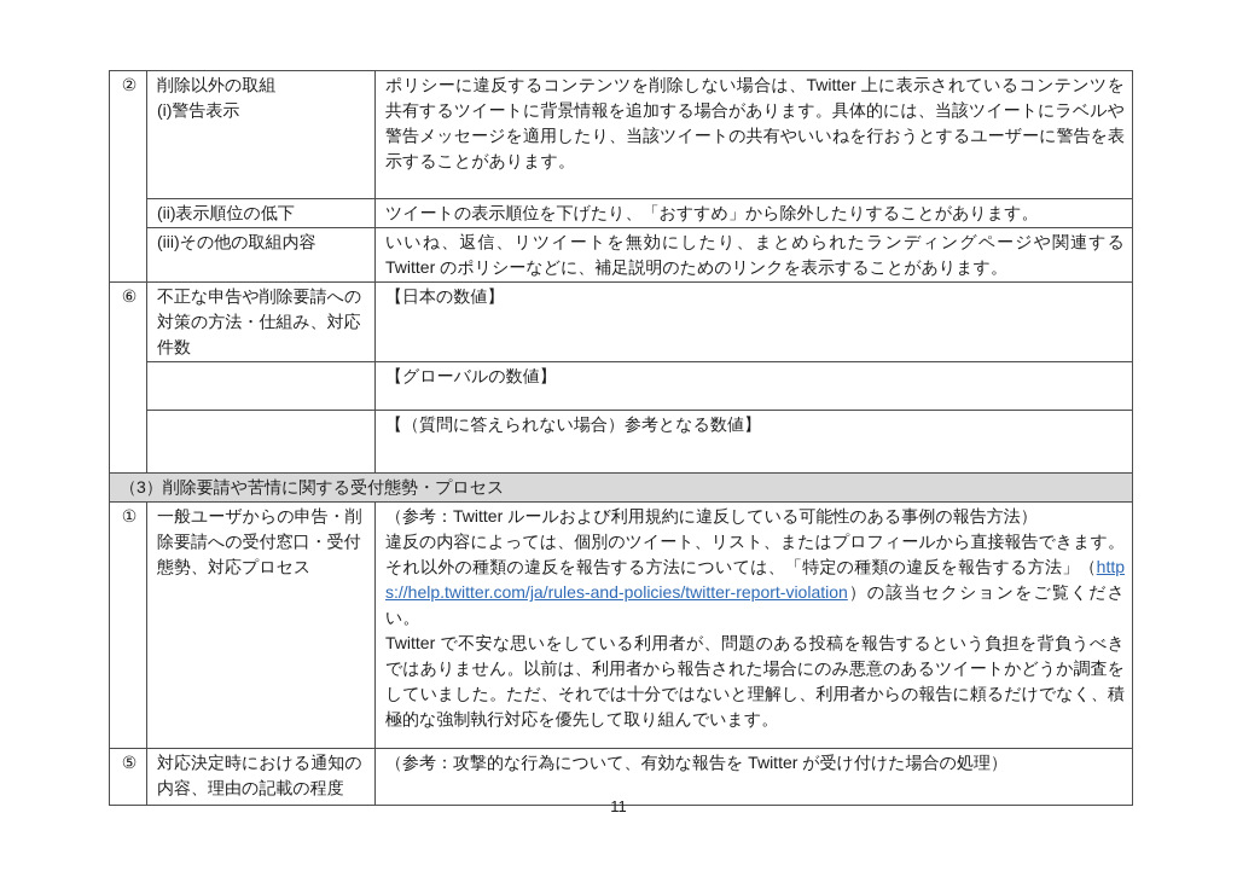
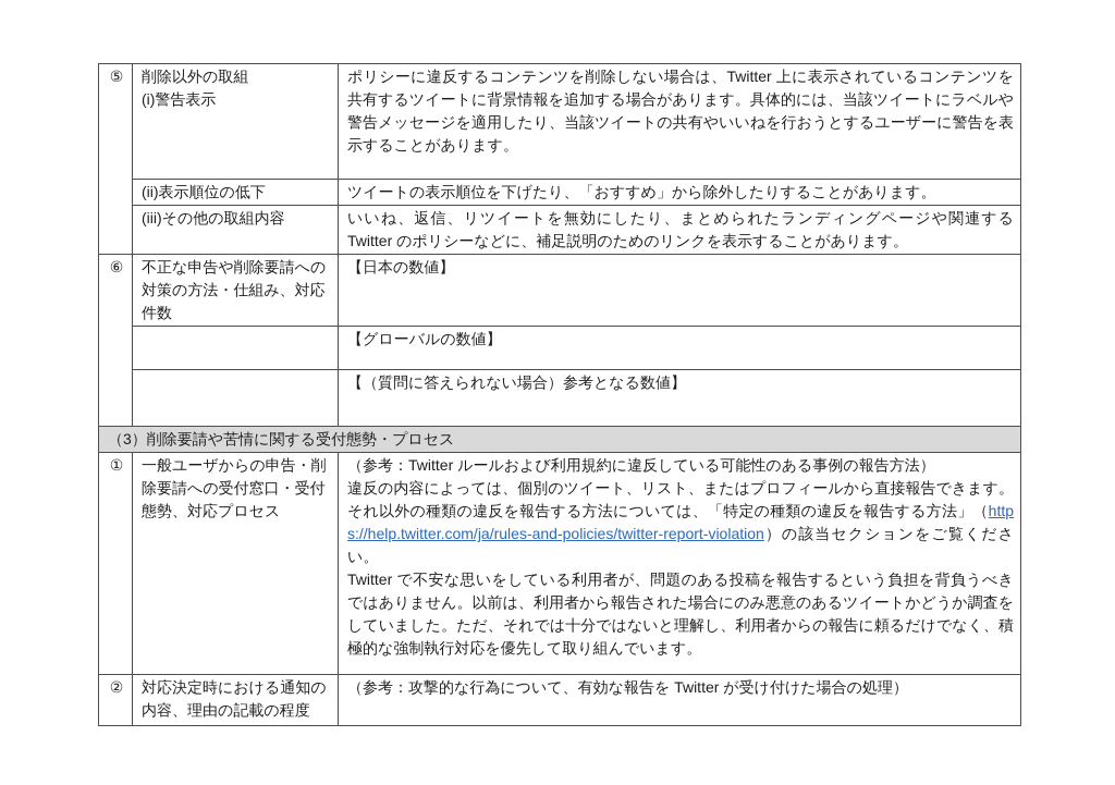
- ②	削除以外の取組 (i)警告表示	ポリシーに違反するコンテンツを削除しない場合は、Twitter 上に表示されているコンテンツを共有するツイートに背景情報を追加する場合があります。具体的には、当該ツイートにラベルや警告メッセージを適用したり、当該ツイートの共有やいいねを行おうとするユーザーに警告を表示することがあります。
+ ⑤	削除以外の取組 (i)警告表示	ポリシーに違反するコンテンツを削除しない場合は、Twitter 上に表示されているコンテンツを共有するツイートに背景情報を追加する場合があります。具体的には、当該ツイートにラベルや警告メッセージを適用したり、当該ツイートの共有やいいねを行おうとするユーザーに警告を表示することがあります。
  (ii)表示順位の低下	ツイートの表示順位を下げたり、「おすすめ」から除外したりすることがあります。
  (iii)その他の取組内容	いいね、返信、リツイートを無効にしたり、まとめられたランディングページや関連する Twitter のポリシーなどに、補足説明のためのリンクを表示することがあります。
  ⑥	不正な申告や削除要請への対策の方法・仕組み、対応件数	【日本の数値】
  	【グローバルの数値】
  	【（質問に答えられない場合）参考となる数値】
  （3）削除要請や苦情に関する受付態勢・プロセス
  ①	一般ユーザからの申告・削除要請への受付窓口・受付態勢、対応プロセス	（参考：Twitter ルールおよび利用規約に違反している可能性のある事例の報告方法） 違反の内容によっては、個別のツイート、リスト、またはプロフィールから直接報告できます。それ以外の種類の違反を報告する方法については、「特定の種類の違反を報告する方法」（https://help.twitter.com/ja/rules-and-policies/twitter-report-violation）の該当セクションをご覧ください。 Twitter で不安な思いをしている利用者が、問題のある投稿を報告するという負担を背負うべきではありません。以前は、利用者から報告された場合にのみ悪意のあるツイートかどうか調査をしていました。ただ、それでは十分ではないと理解し、利用者からの報告に頼るだけでなく、積極的な強制執行対応を優先して取り組んでいます。
- ⑤	対応決定時における通知の内容、理由の記載の程度	（参考：攻撃的な行為について、有効な報告を Twitter が受け付けた場合の処理）
+ ②	対応決定時における通知の内容、理由の記載の程度	（参考：攻撃的な行為について、有効な報告を Twitter が受け付けた場合の処理）
- 11
